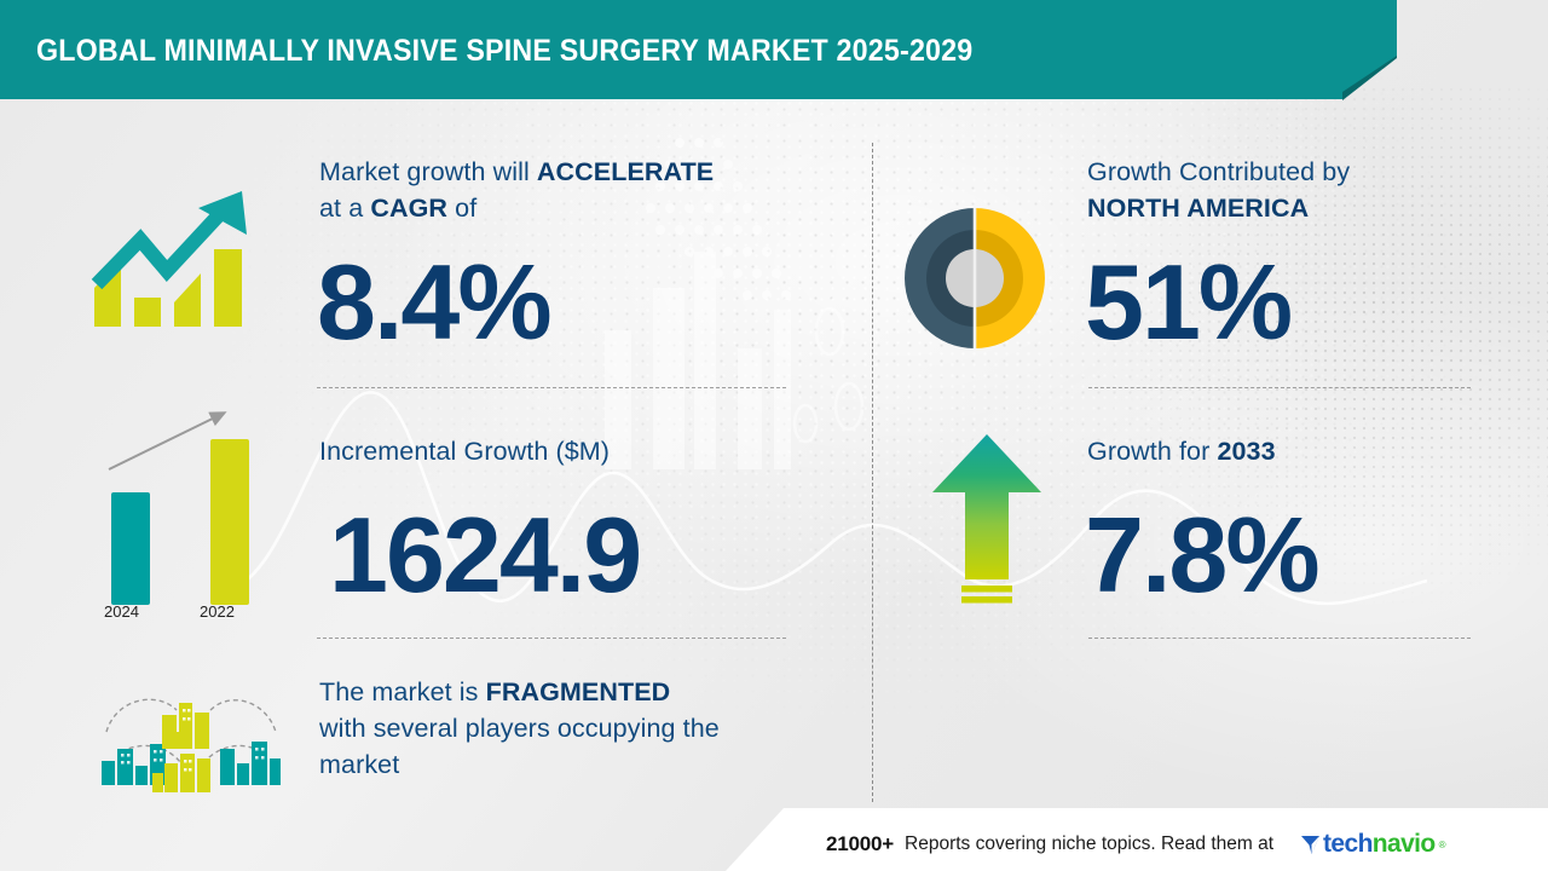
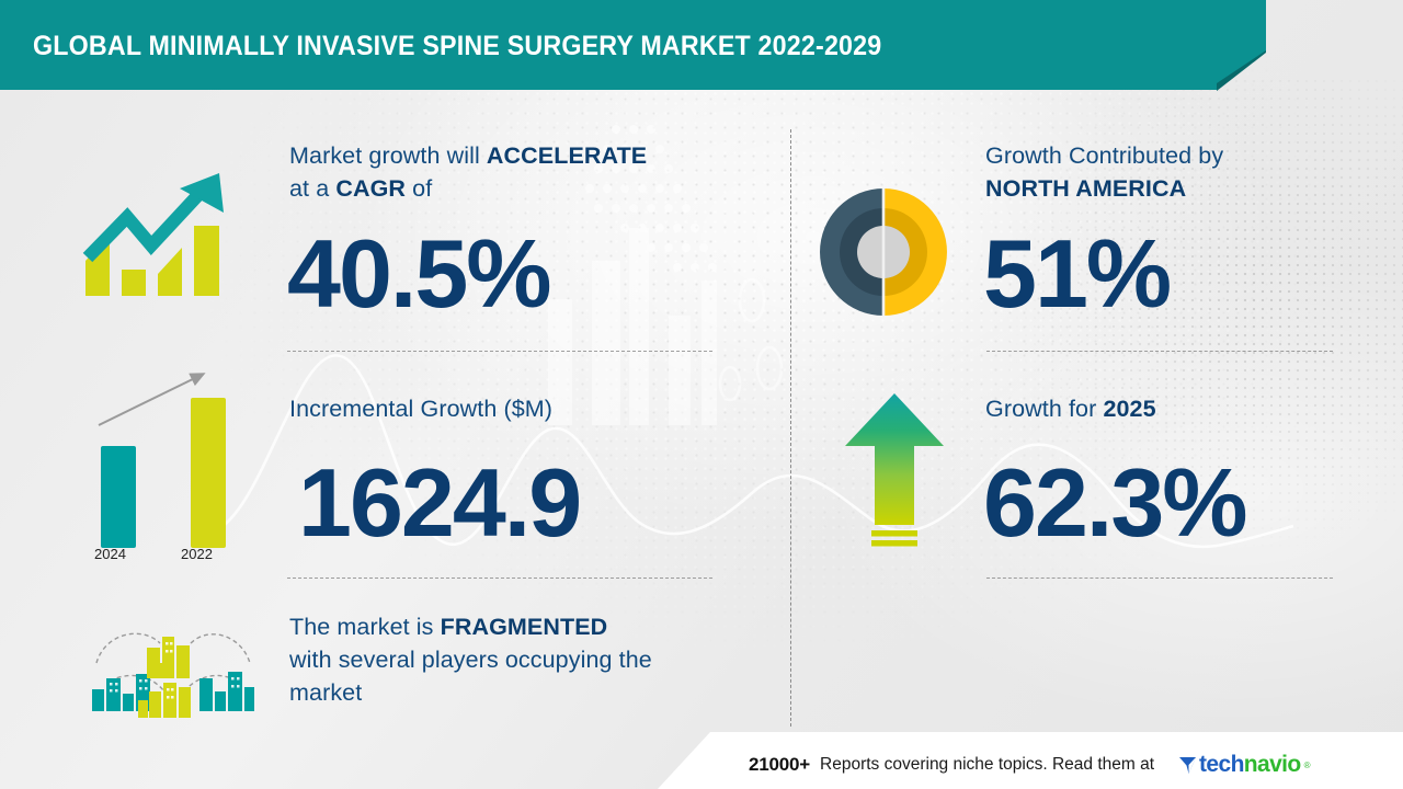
- GLOBAL MINIMALLY INVASIVE SPINE SURGERY MARKET 2025-2029
+ GLOBAL MINIMALLY INVASIVE SPINE SURGERY MARKET 2022-2029
  Market growth will ACCELERATE
  at a CAGR of
- 8.4%
+ 40.5%
  2024
  2022
  Incremental Growth ($M)
  1624.9
  The market is FRAGMENTED
  with several players occupying the
  market
  Growth Contributed by
  NORTH AMERICA
  51%
- Growth for 2033
+ Growth for 2025
- 7.8%
+ 62.3%
  21000+
  Reports covering niche topics. Read them at
  technavio
  ®
